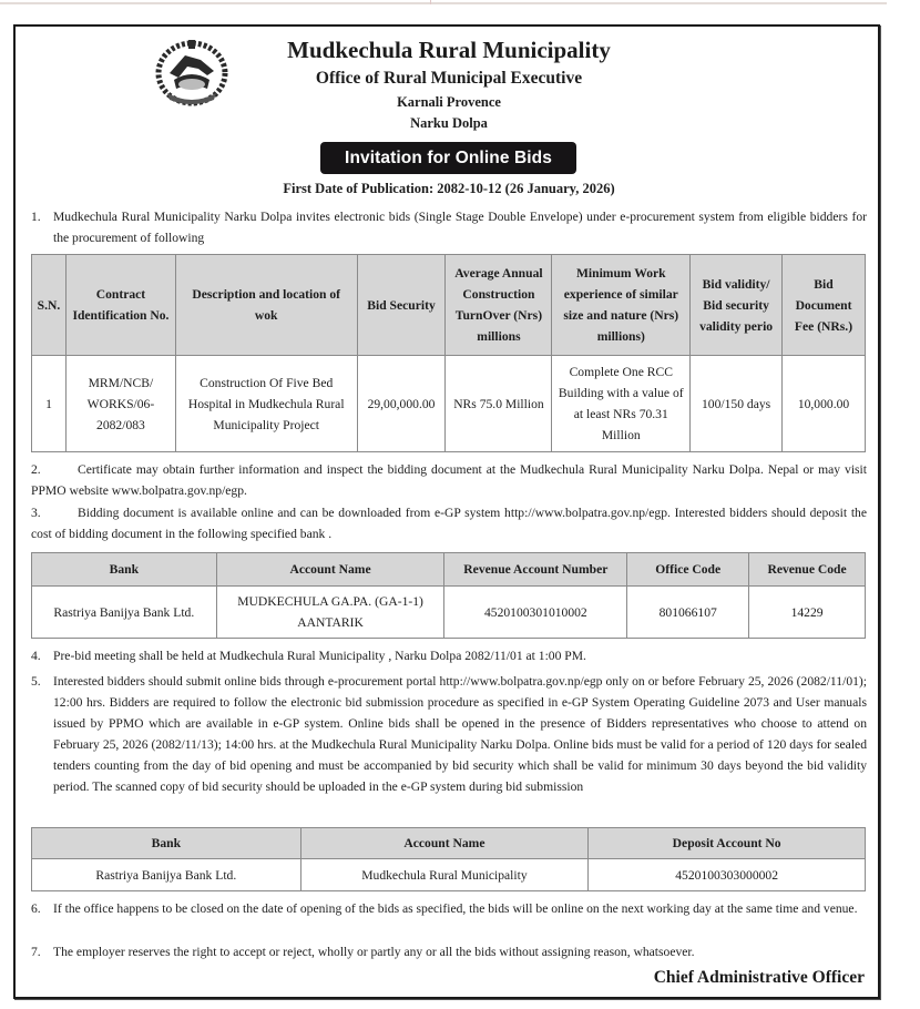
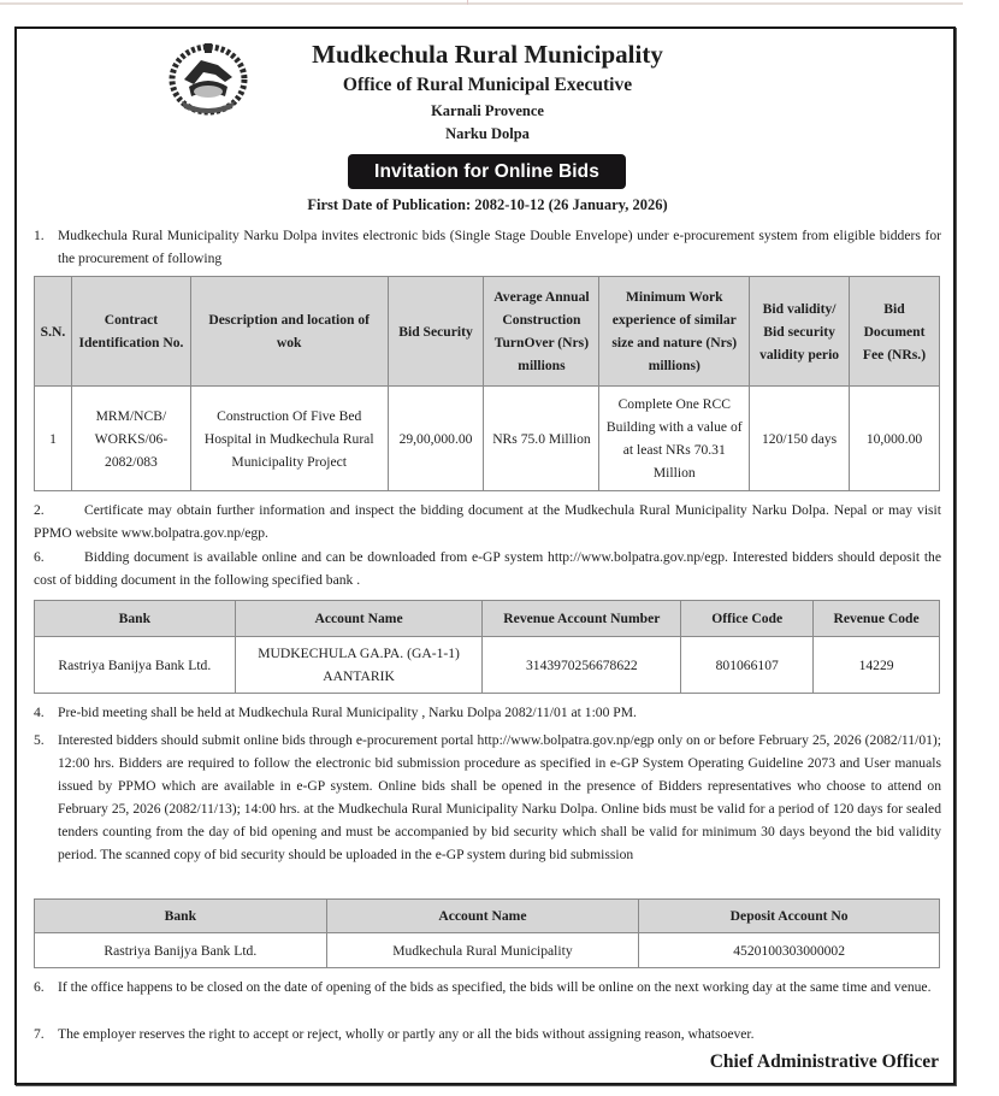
  Mudkechula Rural Municipality
  Office of Rural Municipal Executive
  Karnali Provence
  Narku Dolpa
  Invitation for Online Bids
  First Date of Publication: 2082-10-12 (26 January, 2026)
  1.
  Mudkechula Rural Municipality Narku Dolpa invites electronic bids (Single Stage Double Envelope) under e-procurement system from eligible bidders for the procurement of following
  S.N.	Contract Identification No.	Description and location of wok	Bid Security	Average Annual Construction TurnOver (Nrs) millions	Minimum Work experience of similar size and nature (Nrs) millions)	Bid validity/ Bid security validity perio	Bid Document Fee (NRs.)
- 1	MRM/NCB/ WORKS/06-2082/083	Construction Of Five Bed Hospital in Mudkechula Rural Municipality Project	29,00,000.00	NRs 75.0 Million	Complete One RCC Building with a value of at least NRs 70.31 Million	100/150 days	10,000.00
+ 1	MRM/NCB/ WORKS/06-2082/083	Construction Of Five Bed Hospital in Mudkechula Rural Municipality Project	29,00,000.00	NRs 75.0 Million	Complete One RCC Building with a value of at least NRs 70.31 Million	120/150 days	10,000.00
  2. Certificate may obtain further information and inspect the bidding document at the Mudkechula Rural Municipality Narku Dolpa. Nepal or may visit PPMO website www.bolpatra.gov.np/egp.
- 3. Bidding document is available online and can be downloaded from e-GP system http://www.bolpatra.gov.np/egp. Interested bidders should deposit the cost of bidding document in the following specified bank .
+ 6. Bidding document is available online and can be downloaded from e-GP system http://www.bolpatra.gov.np/egp. Interested bidders should deposit the cost of bidding document in the following specified bank .
  Bank	Account Name	Revenue Account Number	Office Code	Revenue Code
- Rastriya Banijya Bank Ltd.	MUDKECHULA GA.PA. (GA-1-1) AANTARIK	4520100301010002	801066107	14229
+ Rastriya Banijya Bank Ltd.	MUDKECHULA GA.PA. (GA-1-1) AANTARIK	3143970256678622	801066107	14229
  4.
  Pre-bid meeting shall be held at Mudkechula Rural Municipality , Narku Dolpa 2082/11/01 at 1:00 PM.
  5.
  Interested bidders should submit online bids through e-procurement portal http://www.bolpatra.gov.np/egp only on or before February 25, 2026 (2082/11/01); 12:00 hrs. Bidders are required to follow the electronic bid submission procedure as specified in e-GP System Operating Guideline 2073 and User manuals issued by PPMO which are available in e-GP system. Online bids shall be opened in the presence of Bidders representatives who choose to attend on February 25, 2026 (2082/11/13); 14:00 hrs. at the Mudkechula Rural Municipality Narku Dolpa. Online bids must be valid for a period of 120 days for sealed tenders counting from the day of bid opening and must be accompanied by bid security which shall be valid for minimum 30 days beyond the bid validity period. The scanned copy of bid security should be uploaded in the e-GP system during bid submission
  Bank	Account Name	Deposit Account No
  Rastriya Banijya Bank Ltd.	Mudkechula Rural Municipality	4520100303000002
  6.
  If the office happens to be closed on the date of opening of the bids as specified, the bids will be online on the next working day at the same time and venue.
  7.
  The employer reserves the right to accept or reject, wholly or partly any or all the bids without assigning reason, whatsoever.
  Chief Administrative Officer
